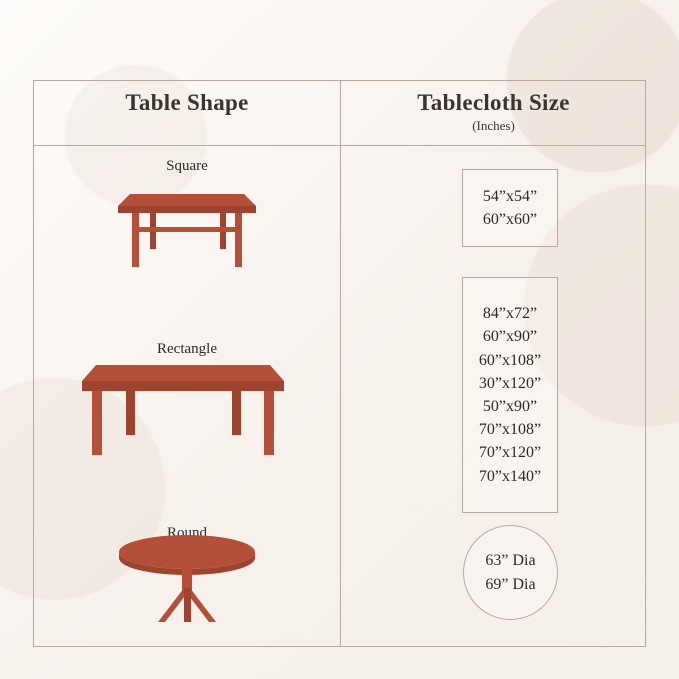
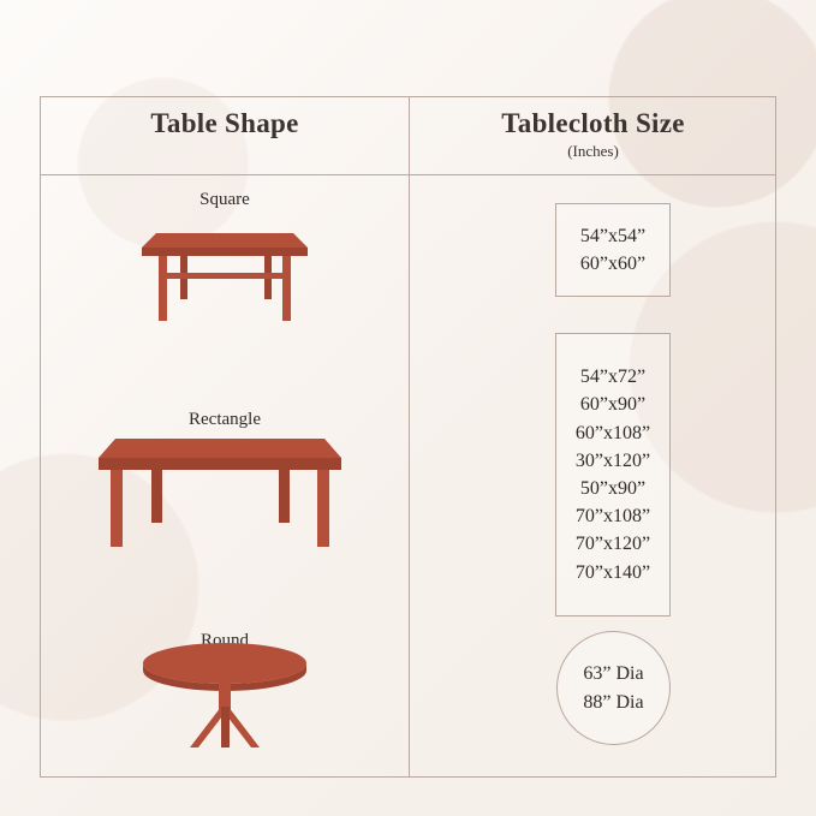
  Table Shape
  Tablecloth Size
  (Inches)
  Square
  54”x54”
  60”x60”
  Rectangle
- 84”x72”
+ 54”x72”
  60”x90”
  60”x108”
  30”x120”
  50”x90”
  70”x108”
  70”x120”
  70”x140”
  Round
  63” Dia
- 69” Dia
+ 88” Dia
